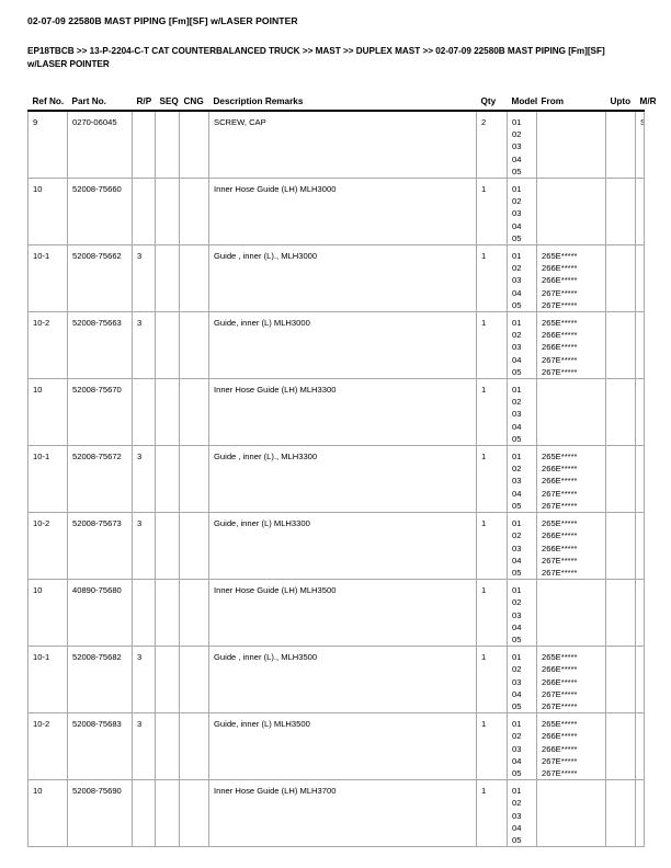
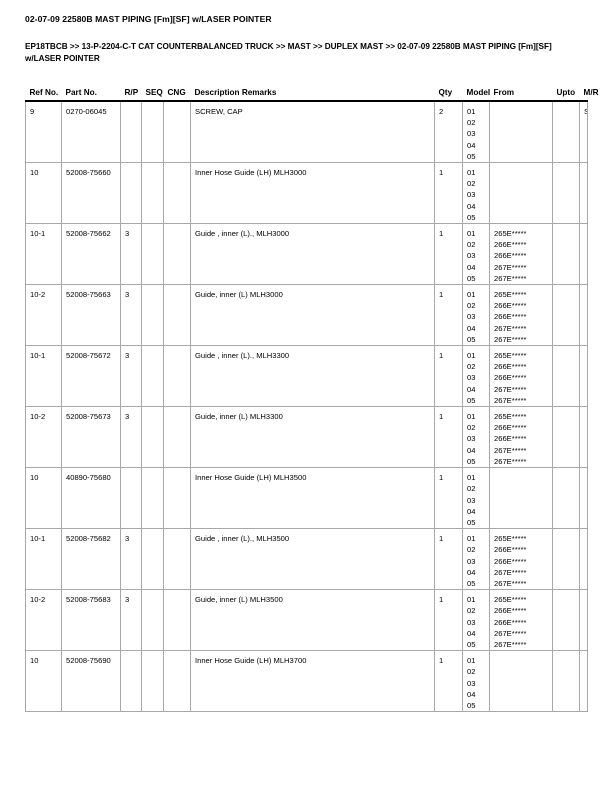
  02-07-09 22580B MAST PIPING [Fm][SF] w/LASER POINTER
  EP18TBCB >> 13-P-2204-C-T CAT COUNTERBALANCED TRUCK >> MAST >> DUPLEX MAST >> 02-07-09 22580B MAST PIPING [Fm][SF] w/LASER POINTER
  Ref No.	Part No.	R/P	SEQ	CNG	Description Remarks	Qty	Model	From	Upto	M/R
  9	0270-06045				SCREW, CAP	2	0102030405			S
  10	52008-75660				Inner Hose Guide (LH) MLH3000	1	0102030405
  10-1	52008-75662	3			Guide , inner (L)., MLH3000	1	0102030405	265E*****266E*****266E*****267E*****267E*****
  10-2	52008-75663	3			Guide, inner (L) MLH3000	1	0102030405	265E*****266E*****266E*****267E*****267E*****
- 10	52008-75670				Inner Hose Guide (LH) MLH3300	1	0102030405
  10-1	52008-75672	3			Guide , inner (L)., MLH3300	1	0102030405	265E*****266E*****266E*****267E*****267E*****
  10-2	52008-75673	3			Guide, inner (L) MLH3300	1	0102030405	265E*****266E*****266E*****267E*****267E*****
  10	40890-75680				Inner Hose Guide (LH) MLH3500	1	0102030405
  10-1	52008-75682	3			Guide , inner (L)., MLH3500	1	0102030405	265E*****266E*****266E*****267E*****267E*****
  10-2	52008-75683	3			Guide, inner (L) MLH3500	1	0102030405	265E*****266E*****266E*****267E*****267E*****
  10	52008-75690				Inner Hose Guide (LH) MLH3700	1	0102030405
